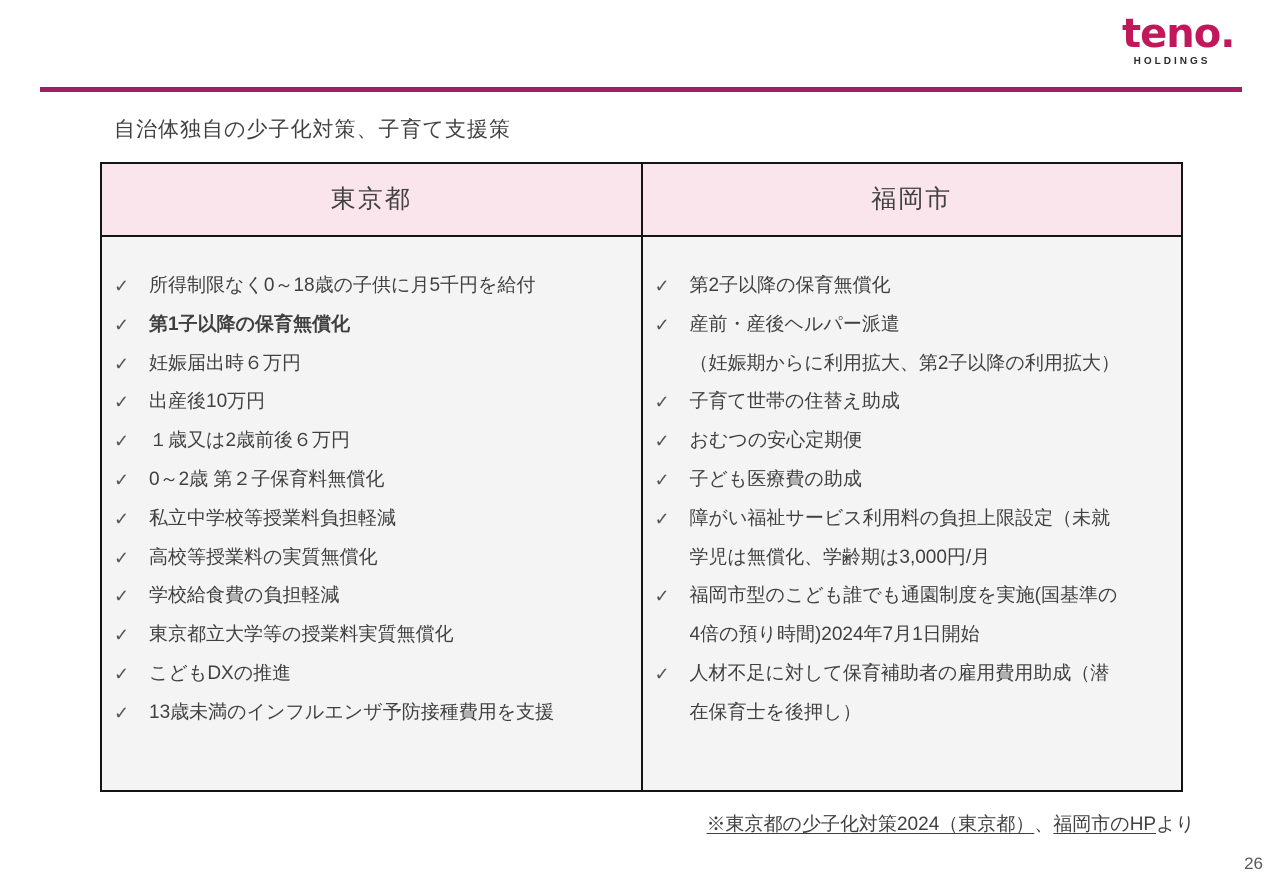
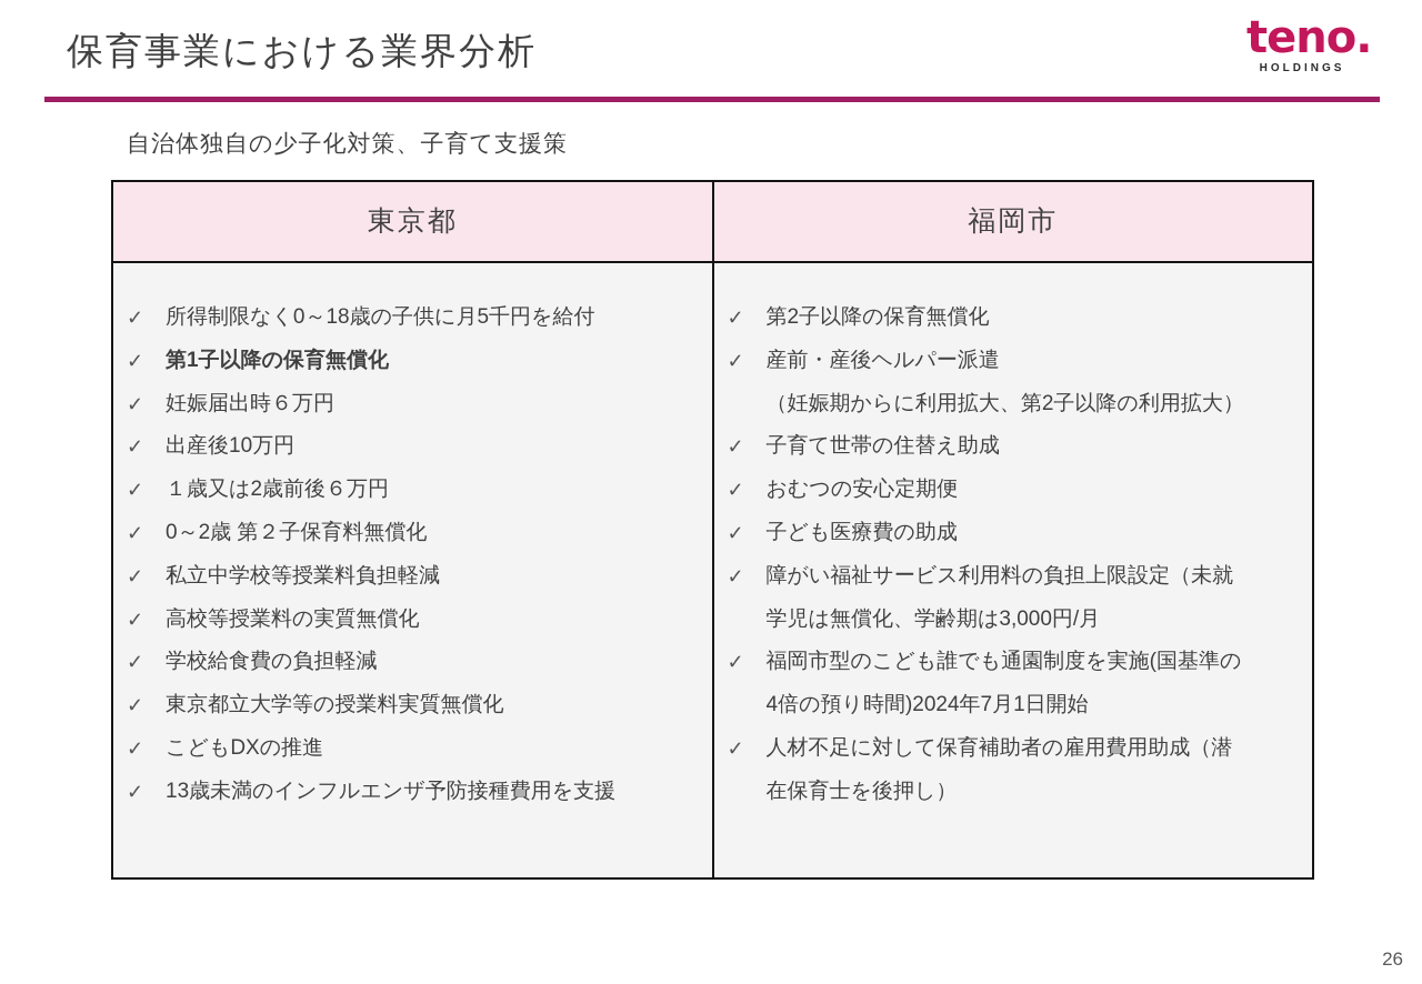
+ 保育事業における業界分析
  teno.
  HOLDINGS
  自治体独自の少子化対策、子育て支援策
  東京都	福岡市
  ✓ 所得制限なく0～18歳の子供に月5千円を給付✓ 第1子以降の保育無償化✓ 妊娠届出時６万円✓ 出産後10万円✓ １歳又は2歳前後６万円✓ 0～2歳 第２子保育料無償化✓ 私立中学校等授業料負担軽減✓ 高校等授業料の実質無償化✓ 学校給食費の負担軽減✓ 東京都立大学等の授業料実質無償化✓ こどもDXの推進✓ 13歳未満のインフルエンザ予防接種費用を支援	✓ 第2子以降の保育無償化✓ 産前・産後ヘルパー派遣（妊娠期からに利用拡大、第2子以降の利用拡大）✓ 子育て世帯の住替え助成✓ おむつの安心定期便✓ 子ども医療費の助成✓ 障がい福祉サービス利用料の負担上限設定（未就学児は無償化、学齢期は3,000円/月✓ 福岡市型のこども誰でも通園制度を実施(国基準の4倍の預り時間)2024年7月1日開始✓ 人材不足に対して保育補助者の雇用費用助成（潜在保育士を後押し）
- ※東京都の少子化対策2024（東京都）、福岡市のHPより
  26
